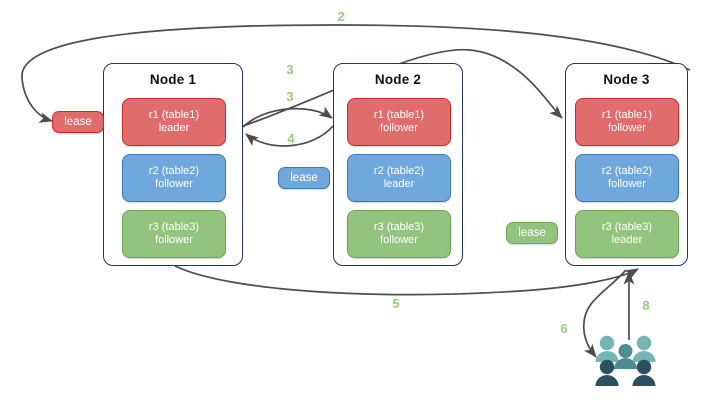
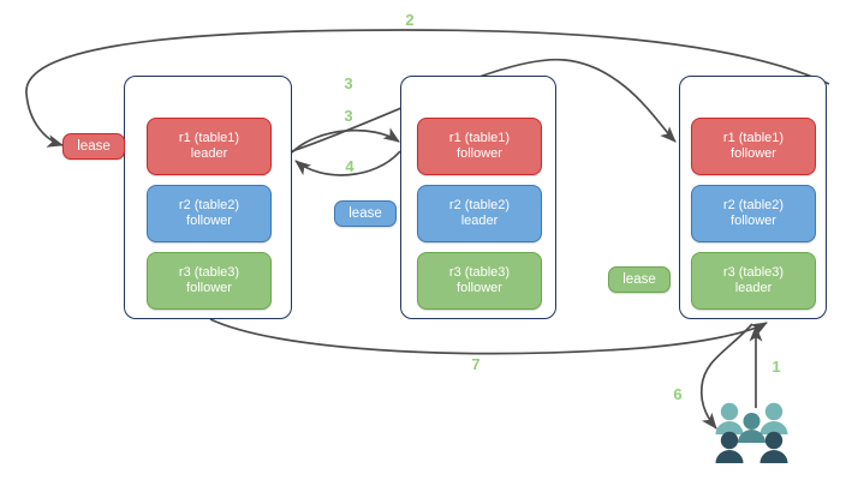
- Node 1
  r1 (table1)
  leader
  r2 (table2)
  follower
  r3 (table3)
  follower
- Node 2
  r1 (table1)
  follower
  r2 (table2)
  leader
  r3 (table3)
  follower
- Node 3
  r1 (table1)
  follower
  r2 (table2)
  follower
  r3 (table3)
  leader
  lease
  lease
  lease
  2
  3
  3
  4
- 5
+ 7
- 8
+ 1
  6
